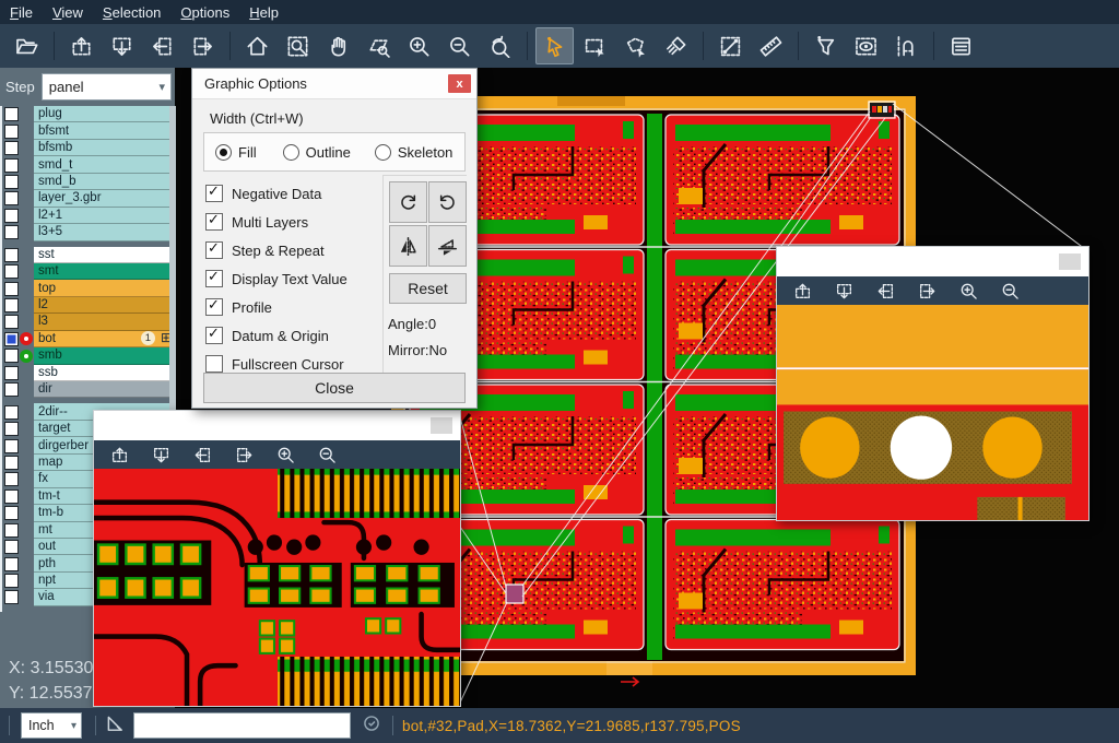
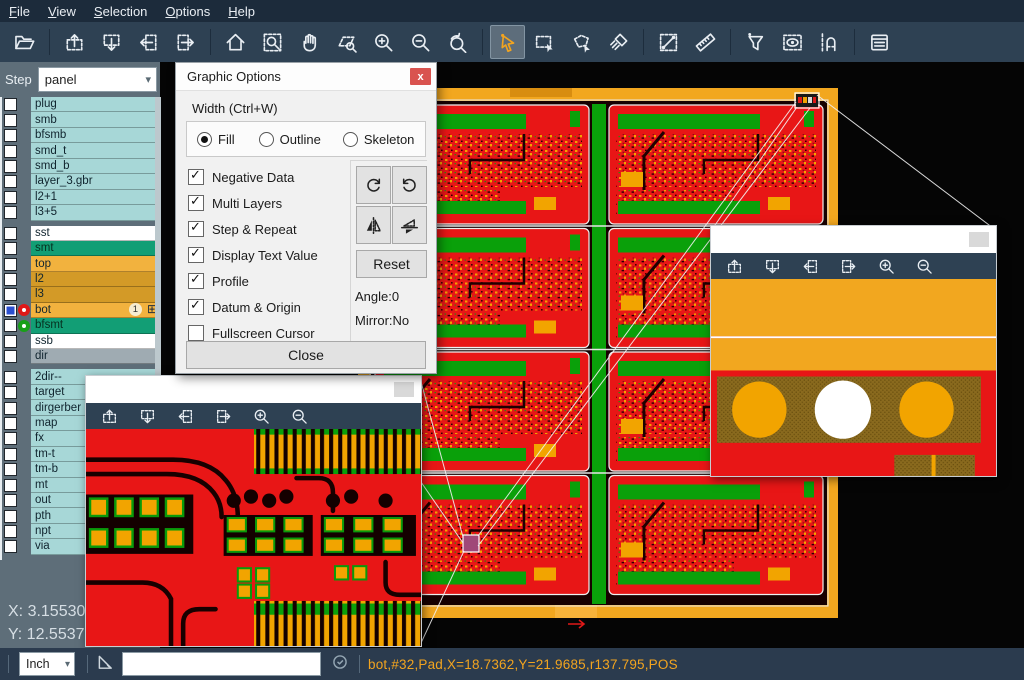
  File
  View
  Selection
  Options
  Help
  Step
  panel
  ▾
  plug
- bfsmt
+ smb
  bfsmb
  smd_t
  smd_b
  layer_3.gbr
  l2+1
  l3+5
  sst
  smt
  top
  l2
  l3
  bot
  1
  ⊞
- smb
+ bfsmt
  ssb
  dir
  2dir--
  target
  dirgerber
  map
  fx
  tm-t
  tm-b
  mt
  out
  pth
  npt
  via
  X: 3.15530
  Y: 12.5537
  Graphic Options
  x
  Width (Ctrl+W)
  Fill
  Outline
  Skeleton
  Negative Data
  Multi Layers
  Step & Repeat
  Display Text Value
  Profile
  Datum & Origin
  Fullscreen Cursor
  Reset
  Angle:0
  Mirror:No
  Close
  Inch
  ▾
  bot,#32,Pad,X=18.7362,Y=21.9685,r137.795,POS
